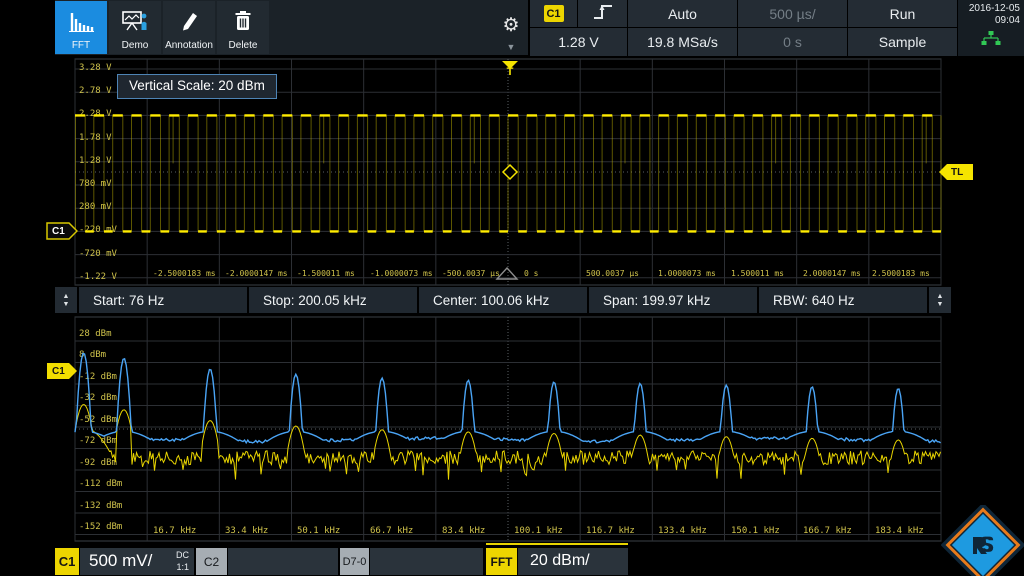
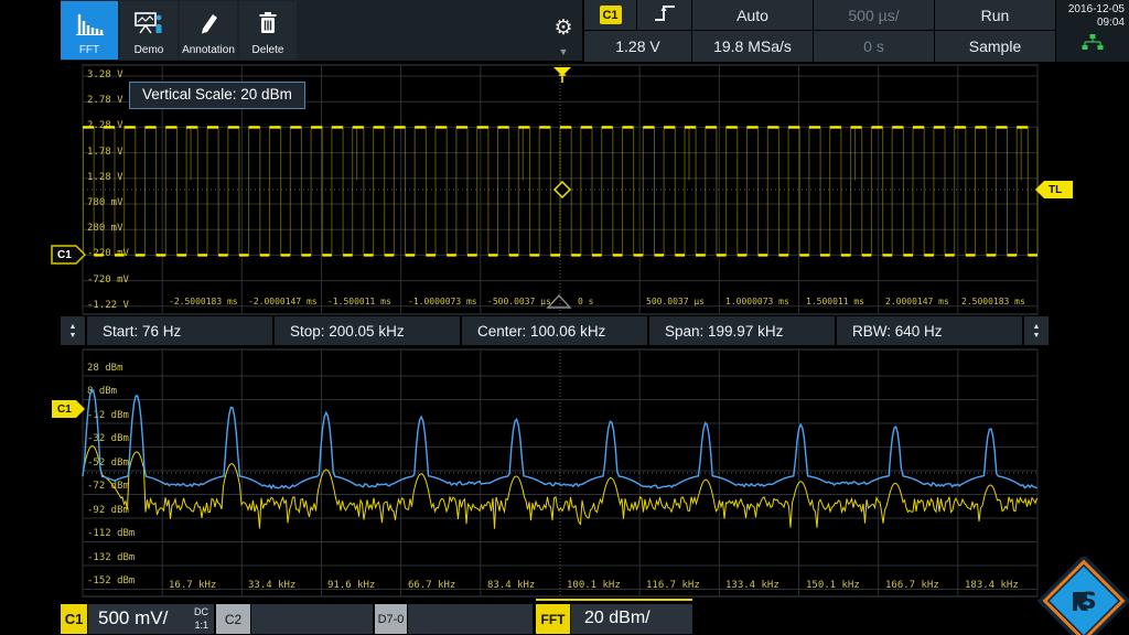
  FFT
  Demo
  Annotation
  Delete
  ⚙
  ▼
  C1
  Auto
  500 µs/
  Run
  1.28 V
  19.8 MSa/s
  0 s
  Sample
  2016-12-05
  09:04
  3.28 V
  2.78 V
  2.28 V
  1.78 V
  1.28 V
  780 mV
  280 mV
  -220 mV
  -720 mV
  -1.22 V
  -2.5000183 ms
  -2.0000147 ms
  -1.500011 ms
  -1.0000073 ms
  -500.0037 µs
  0 s
  500.0037 µs
  1.0000073 ms
  1.500011 ms
  2.0000147 ms
  2.5000183 ms
  28 dBm
  8 dBm
  -12 dBm
  -32 dBm
  -52 dBm
  -72Bm
  -92 dBm
  -112 dBm
  -132 dBm
  -152 dBm
  16.7 kHz
  33.4 kHz
- 50.1 kHz
+ 91.6 kHz
  66.7 kHz
  83.4 kHz
  100.1 kHz
  116.7 kHz
  133.4 kHz
  150.1 kHz
  166.7 kHz
  183.4 kHz
  T
  C1
  TL
  C1
  Vertical Scale: 20 dBm
  Start: 76 Hz
  Stop: 200.05 kHz
  Center: 100.06 kHz
  Span: 199.97 kHz
  RBW: 640 Hz
  C1
  500 mV/
  DC
  1:1
  C2
  D7-0
  FFT
  20 dBm/
